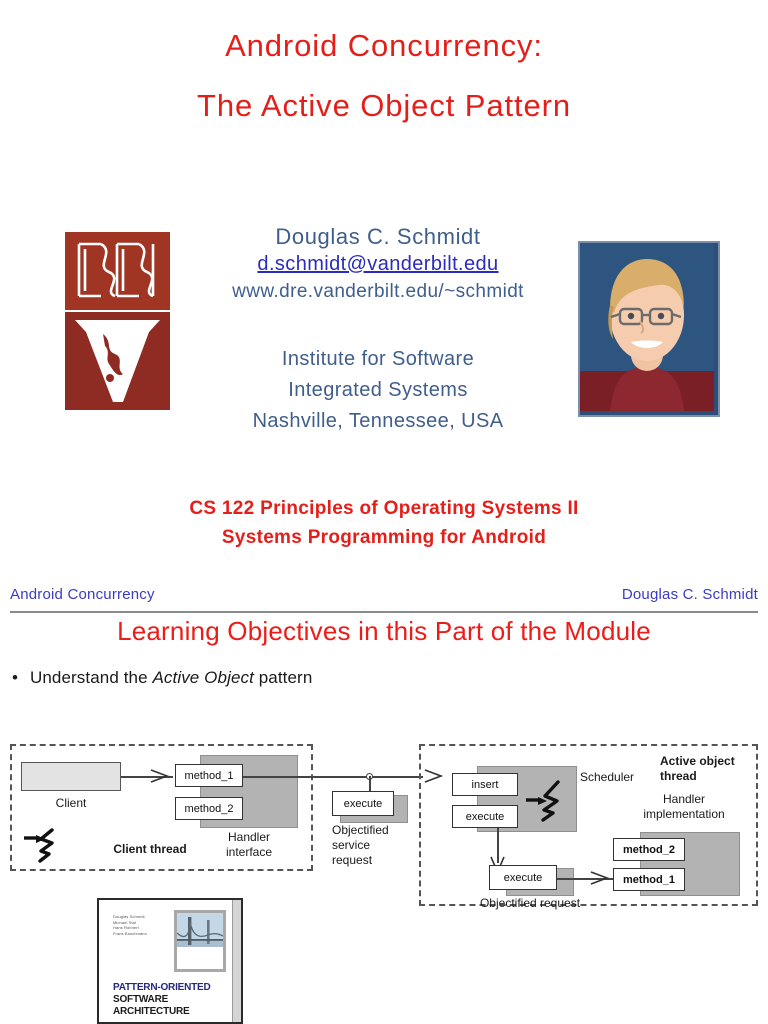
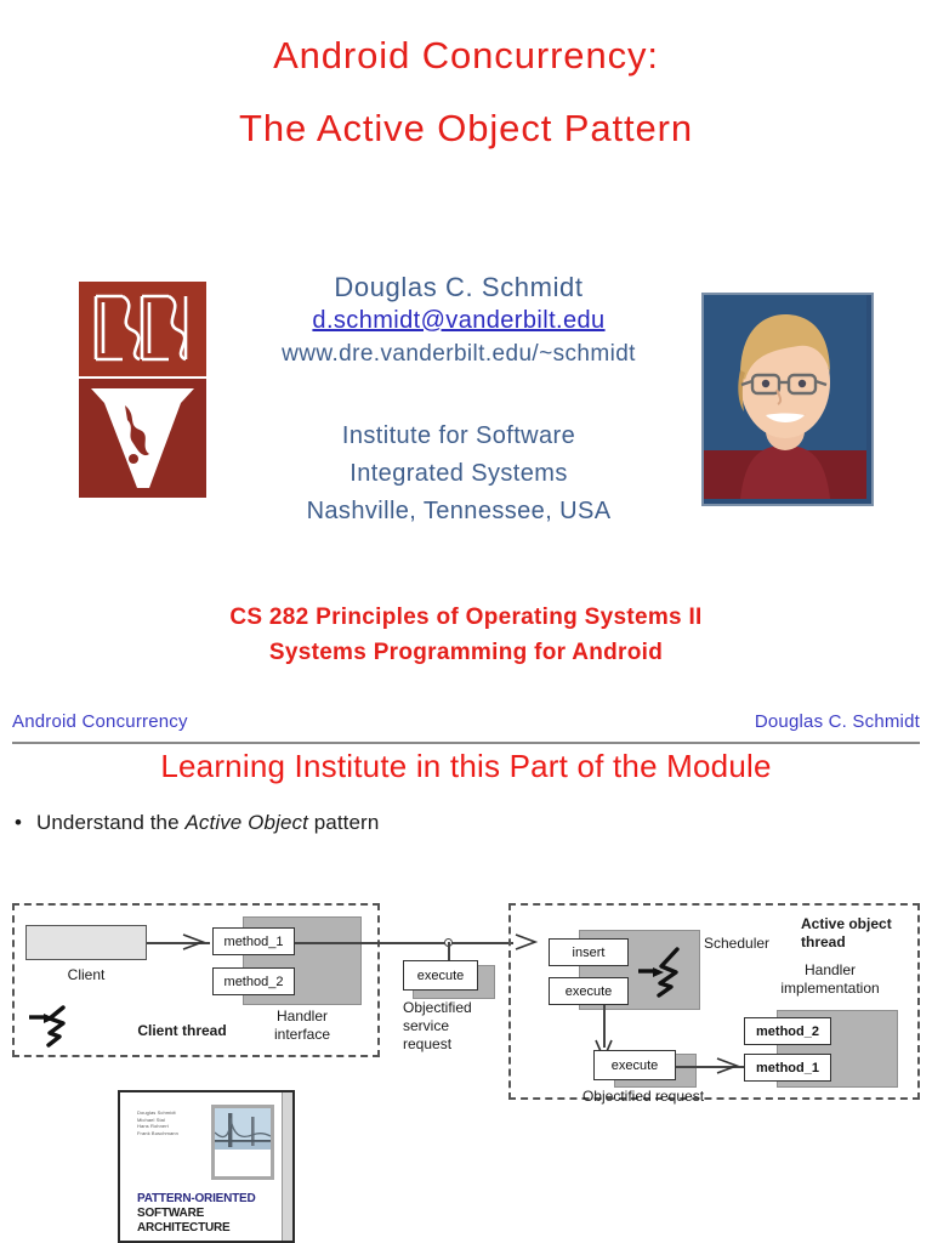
  Android Concurrency:
  The Active Object Pattern
  Douglas C. Schmidt
  d.schmidt@vanderbilt.edu
  www.dre.vanderbilt.edu/~schmidt
  Institute for Software
  Integrated Systems
  Nashville, Tennessee, USA
- CS 122 Principles of Operating Systems II
+ CS 282 Principles of Operating Systems II
  Systems Programming for Android
  Android Concurrency
  Douglas C. Schmidt
- Learning Objectives in this Part of the Module
+ Learning Institute in this Part of the Module
  • Understand the Active Object pattern
  Client
  method_1
  method_2
  Handler
  interface
  Client thread
  execute
  Objectified
  service
  request
  insert
  execute
  Scheduler
  execute
  Objectified request
  Active object
  thread
  Handler
  implementation
  method_2
  method_1
  PATTERN-ORIENTED
  SOFTWARE
  ARCHITECTURE
